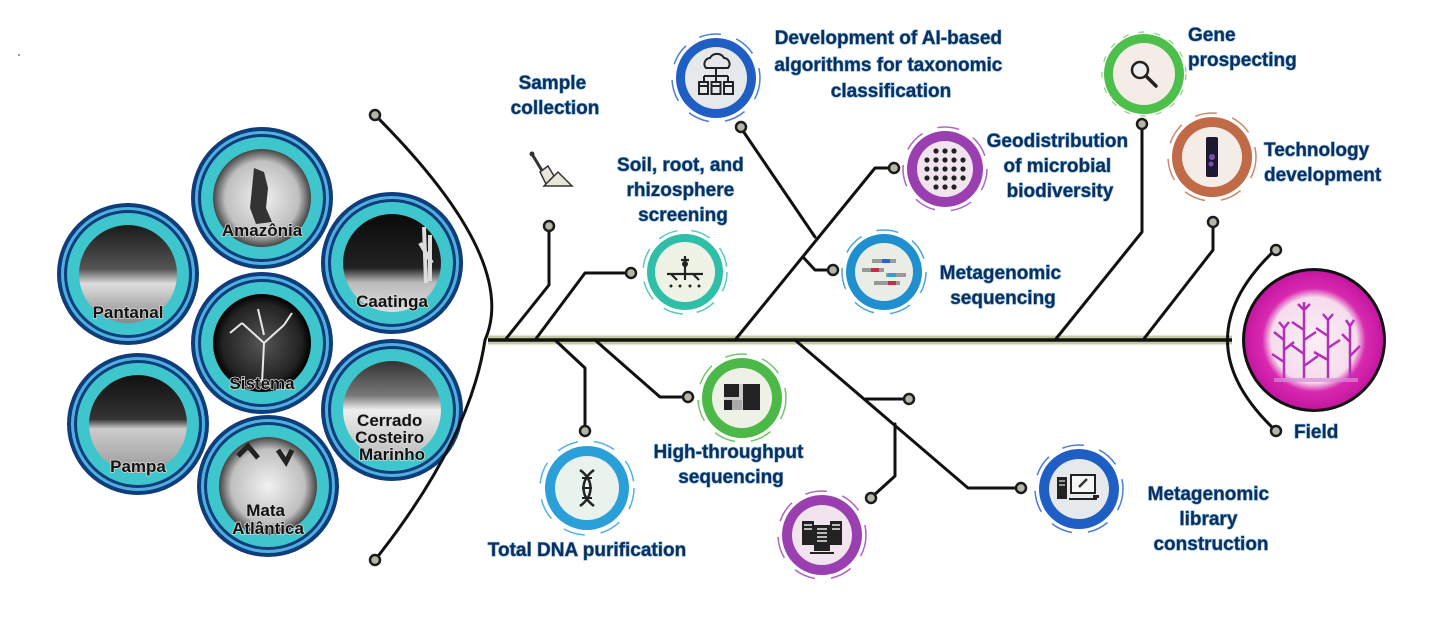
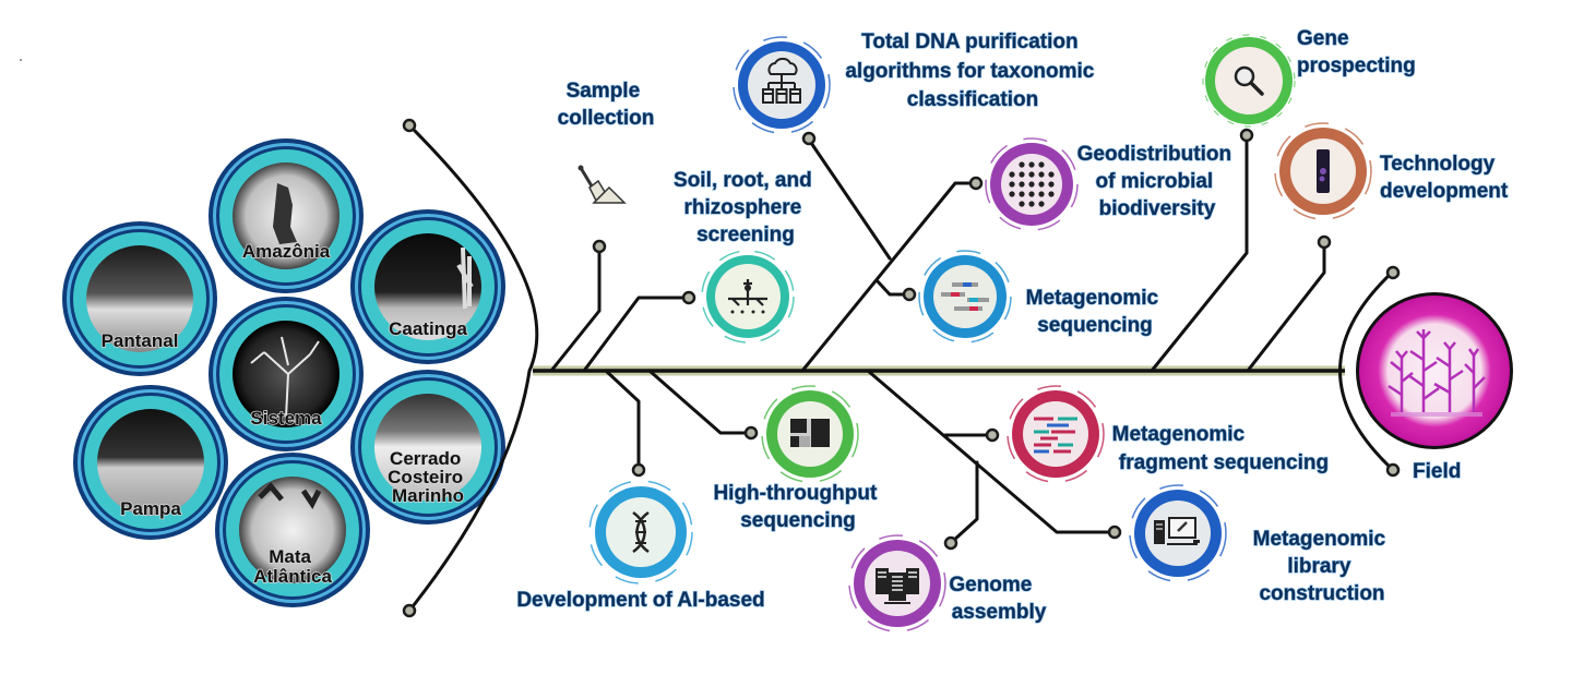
  Amazônia
  Pantanal
  Caatinga
  Sistema
  Pampa
  Cerrado Costeiro Marinho
  Mata Atlântica
  Sample collection
  Soil, root, and rhizosphere screening
- Total DNA purification
+ Development of AI-based
  High-throughput sequencing
- Development of AI-based algorithms for taxonomic classification
+ Total DNA purification algorithms for taxonomic classification
  Geodistribution of microbial biodiversity
  Metagenomic sequencing
+ Metagenomic fragment sequencing
+ Genome assembly
  Metagenomic library construction
  Gene prospecting
  Technology development
  Field
